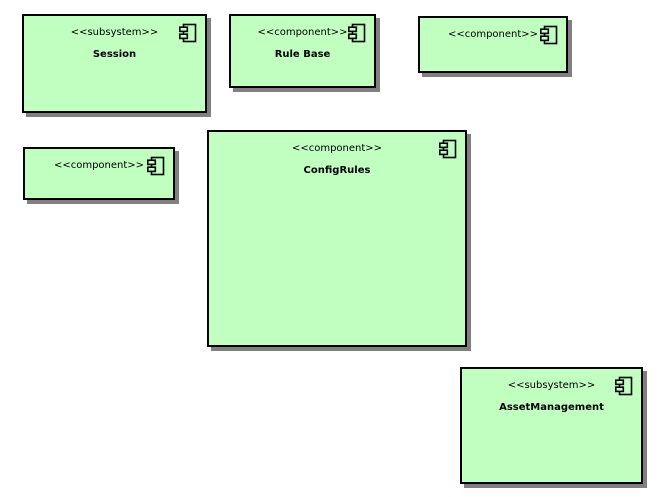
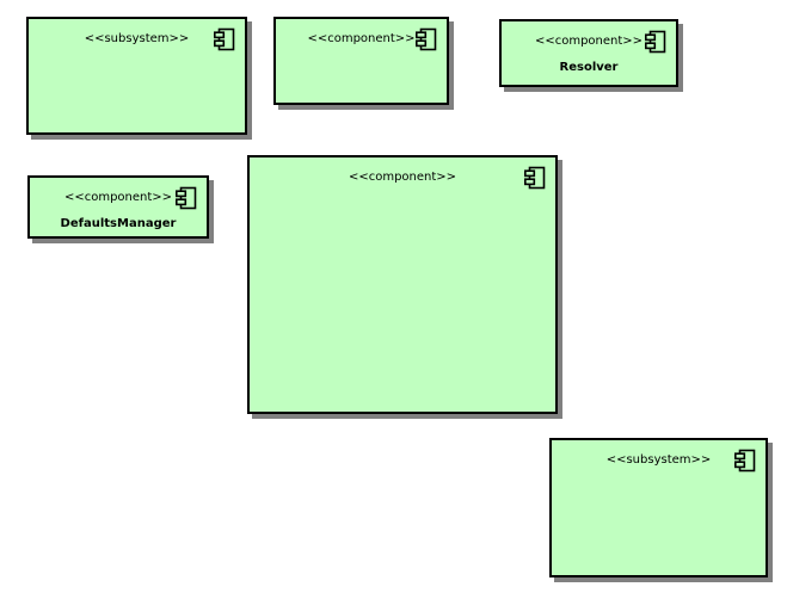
  <<subsystem>>
- Session
  <<component>>
- Rule Base
  <<component>>
+ Resolver
  <<component>>
+ DefaultsManager
  <<component>>
- ConfigRules
  <<subsystem>>
- AssetManagement
